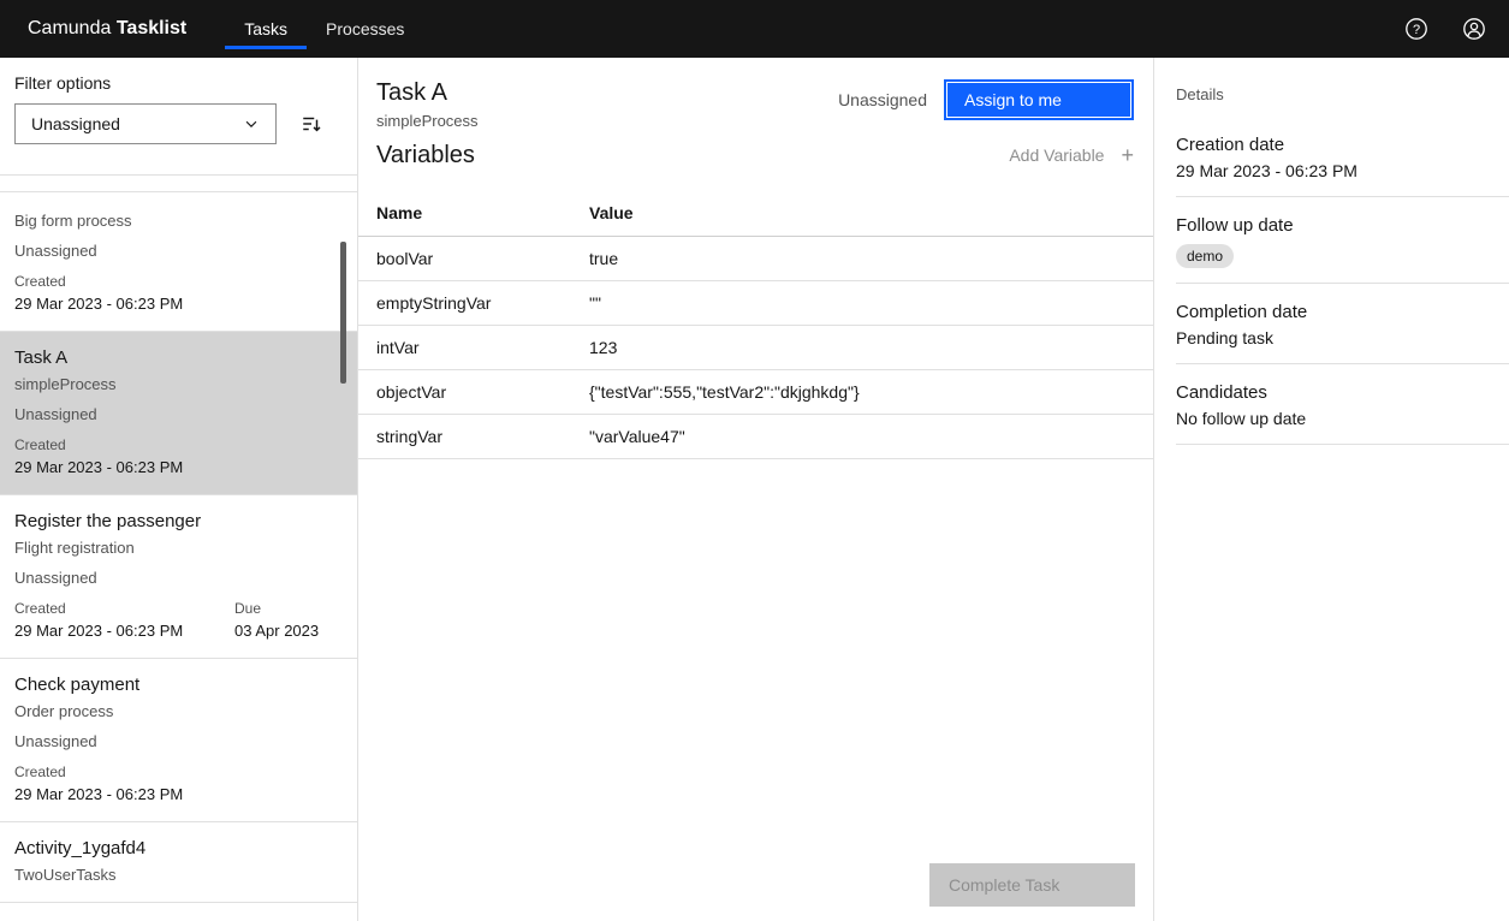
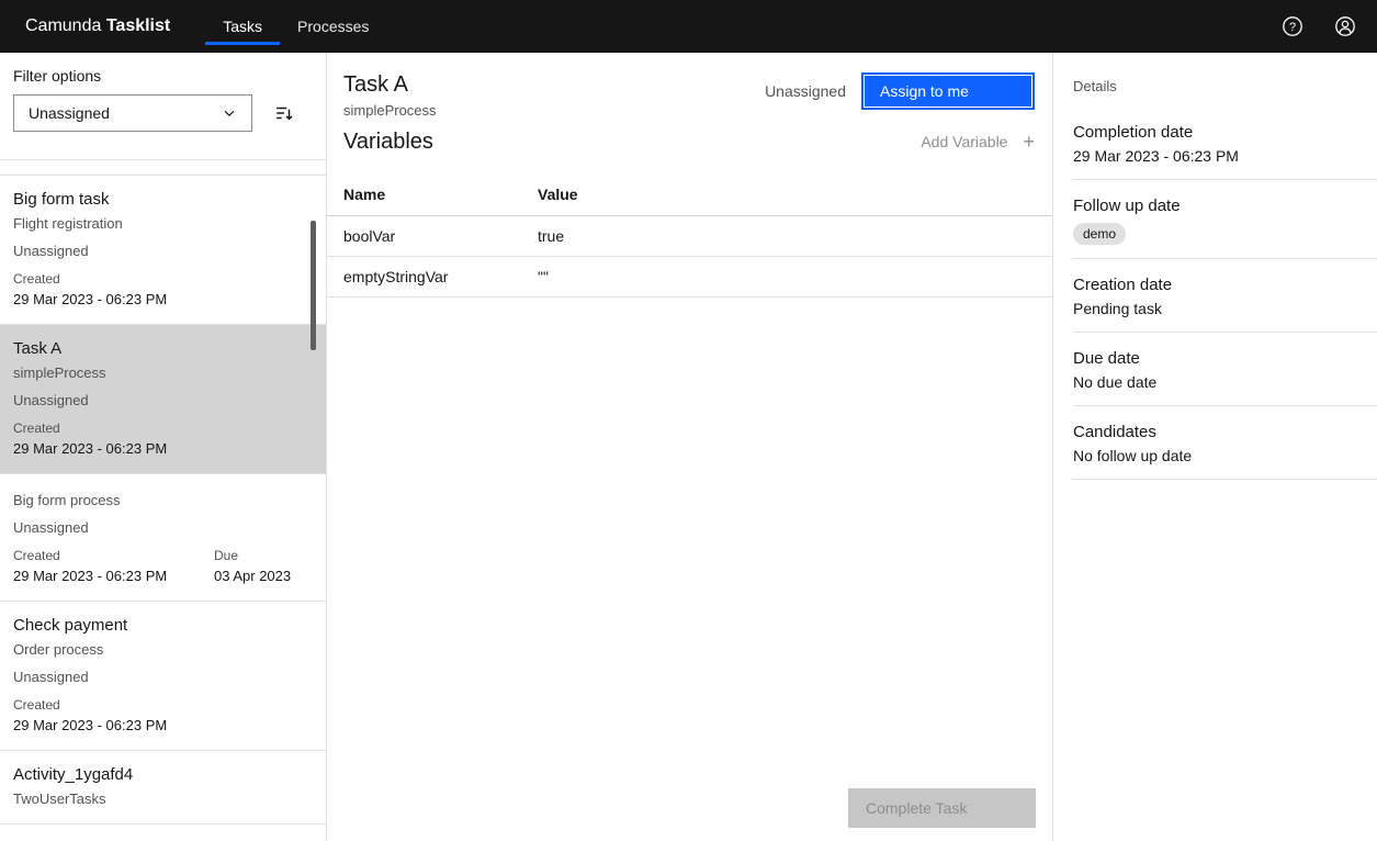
  Camunda Tasklist
  Tasks
  Processes
  ?
  Filter options
  Unassigned
+ Big form task
- Big form process
+ Flight registration
  Unassigned
  Created
  29 Mar 2023 - 06:23 PM
  Task A
  simpleProcess
  Unassigned
  Created
  29 Mar 2023 - 06:23 PM
- Register the passenger
- Flight registration
+ Big form process
  Unassigned
  Created
  29 Mar 2023 - 06:23 PM
  Due
  03 Apr 2023
  Check payment
  Order process
  Unassigned
  Created
  29 Mar 2023 - 06:23 PM
  Activity_1ygafd4
  TwoUserTasks
  Task A
  simpleProcess
  Unassigned
  Assign to me
  Variables
  Add Variable
  +
  Name	Value
  boolVar	true
  emptyStringVar	""
- intVar	123
- objectVar	{"testVar":555,"testVar2":"dkjghkdg"}
- stringVar	"varValue47"
  Complete Task
  Details
- Creation date
+ Completion date
  29 Mar 2023 - 06:23 PM
  Follow up date
  demo
- Completion date
+ Creation date
  Pending task
+ Due date
+ No due date
  Candidates
  No follow up date
